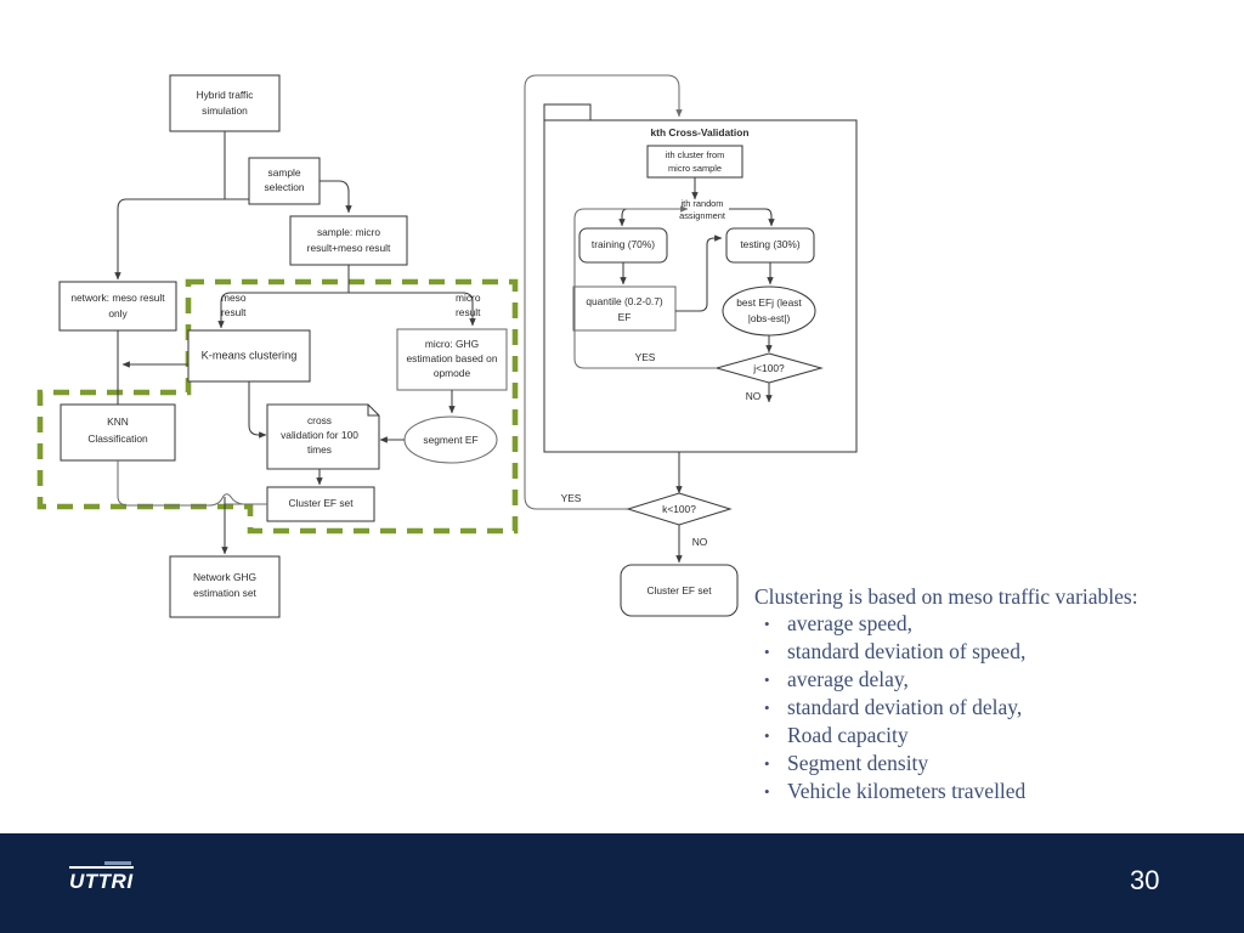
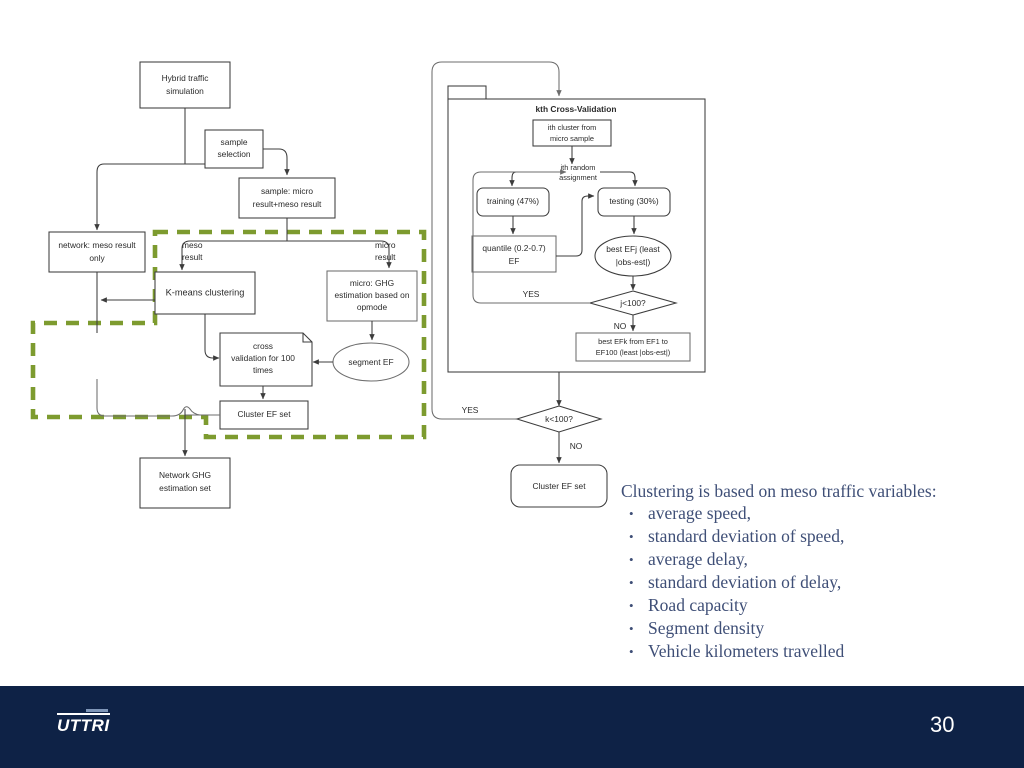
  Hybrid traffic
  simulation
  sample
  selection
  sample: micro
  result+meso result
  meso
  result
  micro
  result
  network: meso result
  only
  K-means clustering
  micro: GHG
  estimation based on
  opmode
  segment EF
  cross
  validation for 100
  times
- KNN
- Classification
  Cluster EF set
  Network GHG
  estimation set
  kth Cross-Validation
  ith cluster from
  micro sample
  jth random
  assignment
- training (70%)
+ training (47%)
  testing (30%)
  quantile (0.2-0.7)
  EF
  best EFj (least
  |obs-est|)
  j<100?
  YES
  NO
+ best EFk from EF1 to
+ EF100 (least |obs-est|)
  k<100?
  YES
  NO
  Cluster EF set
  Clustering is based on meso traffic variables:
  •
  average speed,
  •
  standard deviation of speed,
  •
  average delay,
  •
  standard deviation of delay,
  •
  Road capacity
  •
  Segment density
  •
  Vehicle kilometers travelled
  UTTRI
  30
